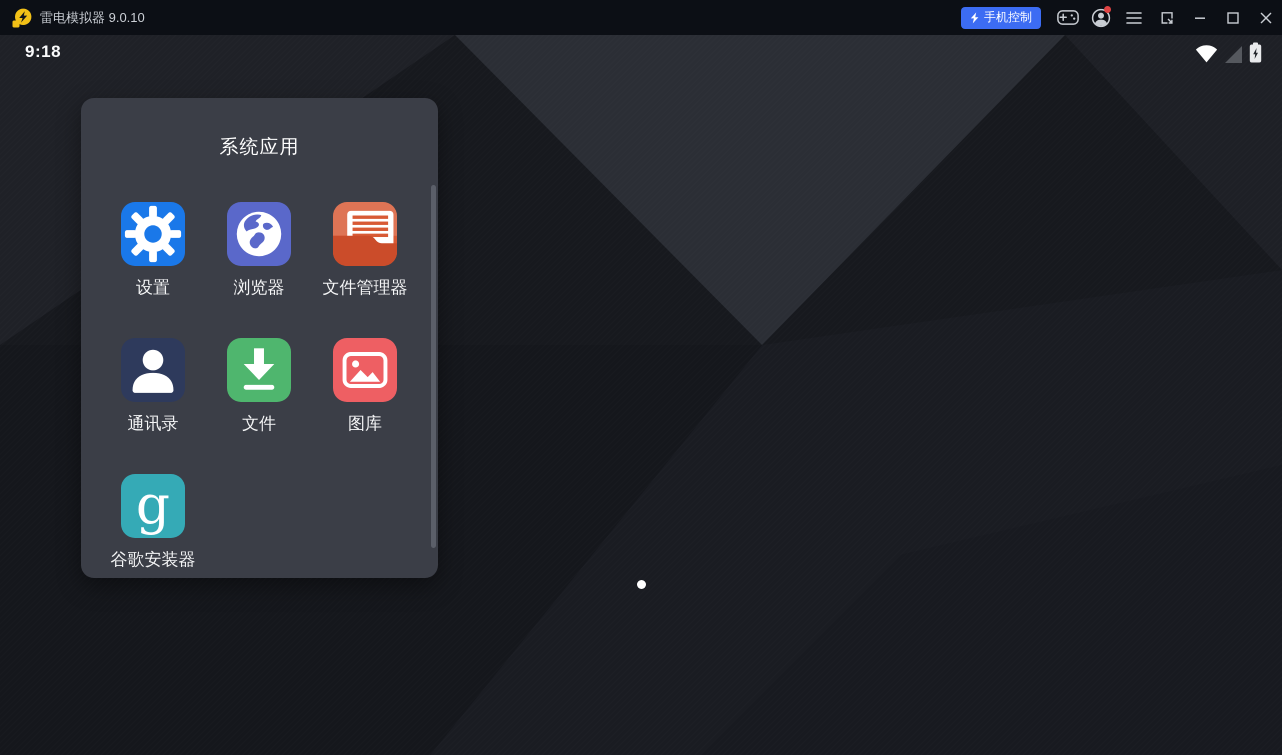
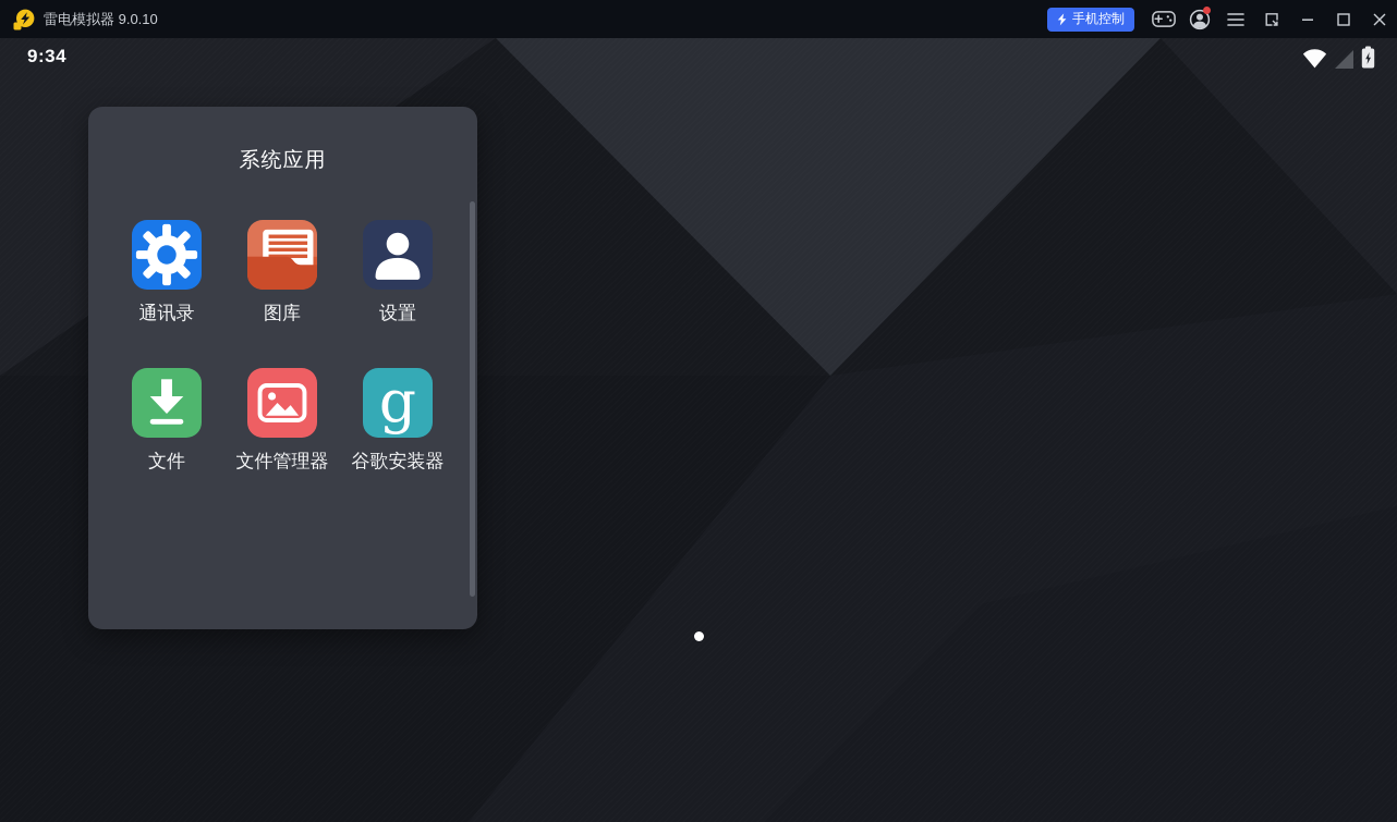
  雷电模拟器 9.0.10
  手机控制
- 9:18
+ 9:34
  系统应用
- 设置
+ 通讯录
- 浏览器
- 文件管理器
+ 图库
- 通讯录
+ 设置
  文件
- 图库
+ 文件管理器
  g
  谷歌安装器
